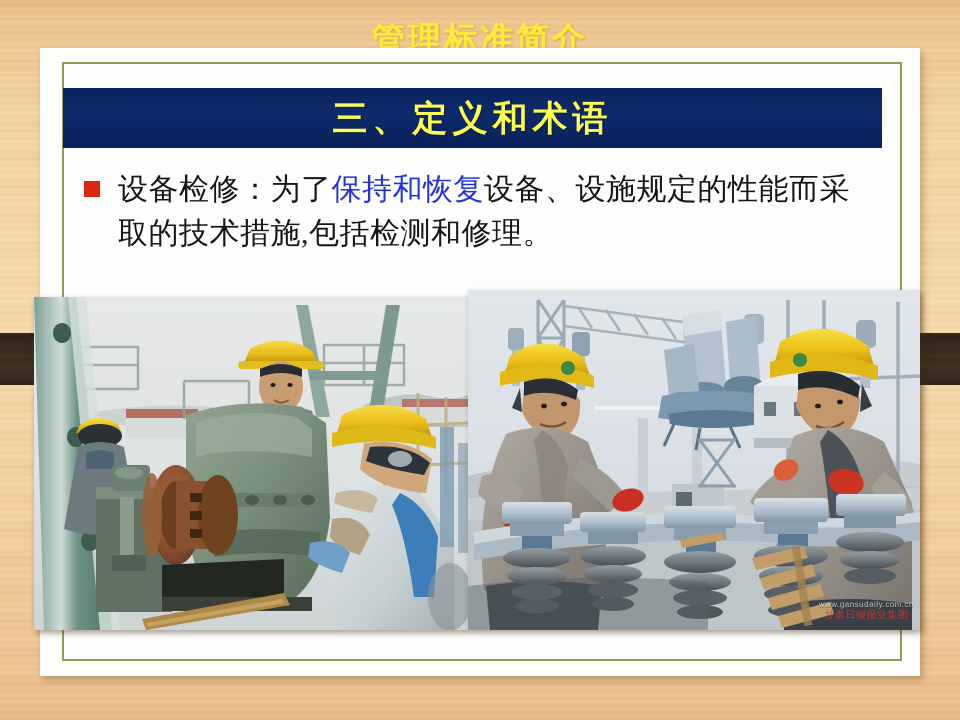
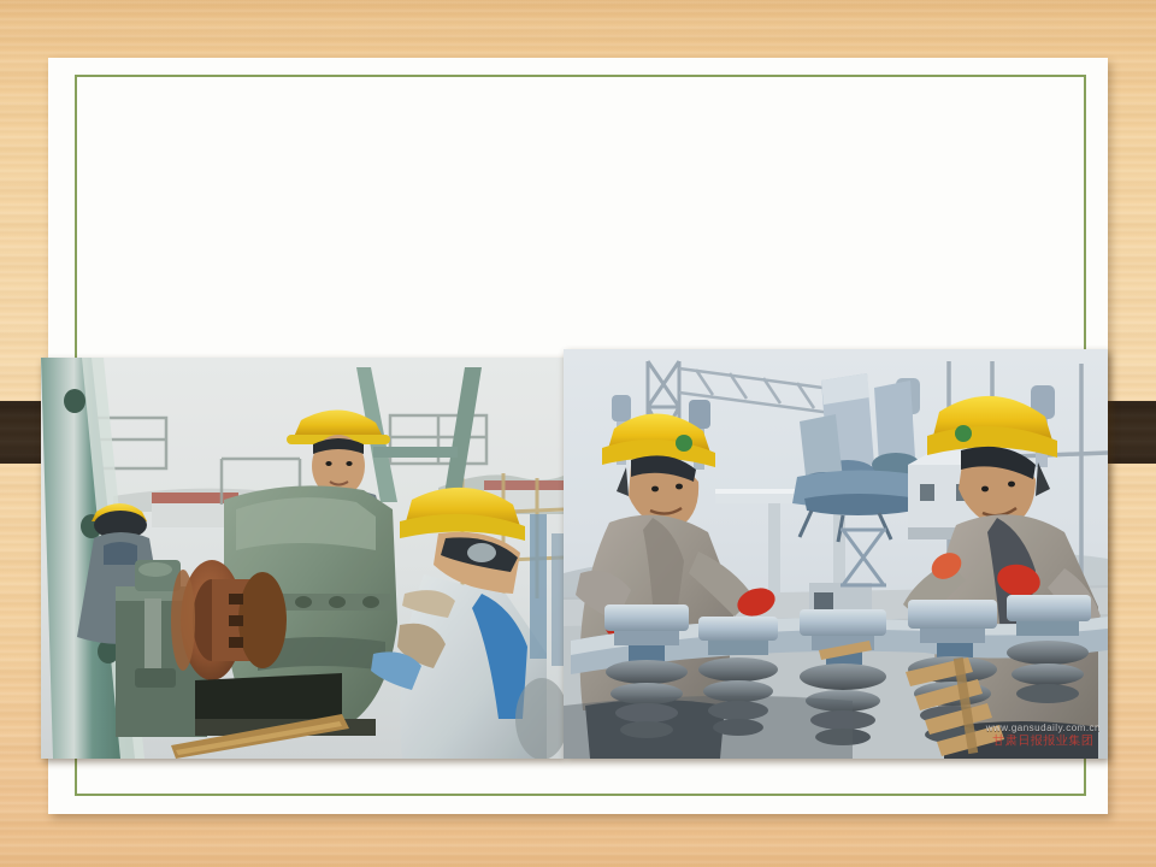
- 管理标准简介
- 三、定义和术语
- 设备检修：为了保持和恢复设备、设施规定的性能而采取的技术措施,包括检测和修理。
  www.gansudaily.com.cn
  甘肃日报报业集团
